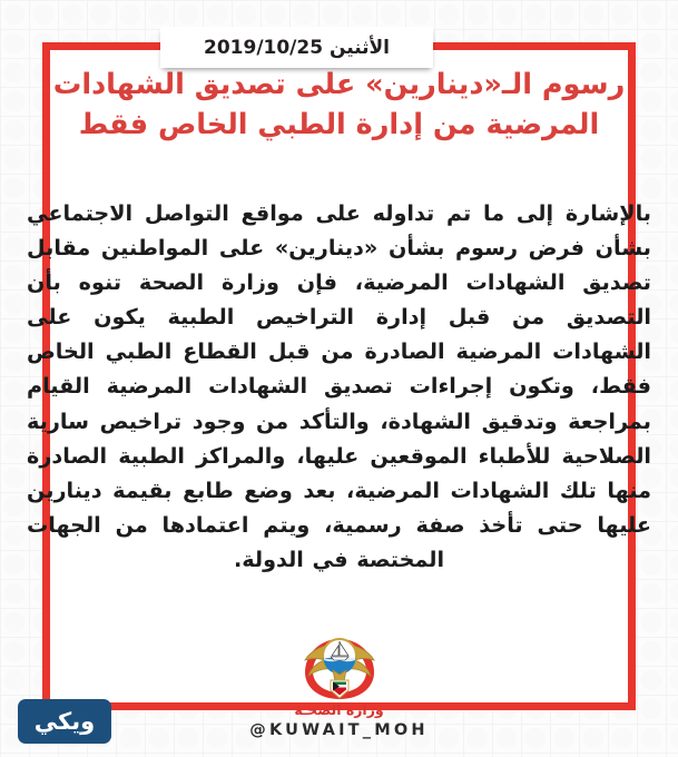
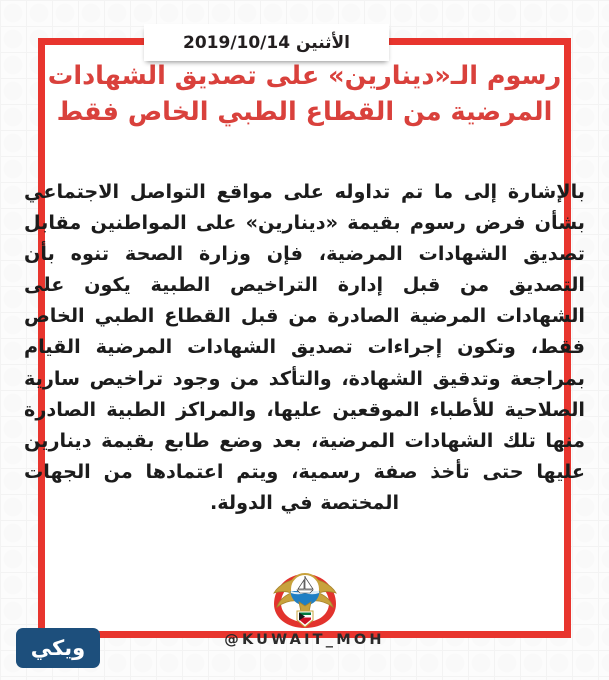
- الأثنين 2019/10/25
+ الأثنين 2019/10/14
- رسوم الـ«دينارين» على تصديق الشهادات المرضية من إدارة الطبي الخاص فقط
+ رسوم الـ«دينارين» على تصديق الشهادات المرضية من القطاع الطبي الخاص فقط
- بالإشارة إلى ما تم تداوله على مواقع التواصل الاجتماعي بشأن فرض رسوم بشأن «دينارين» على المواطنين مقابل تصديق الشهادات المرضية، فإن وزارة الصحة تنوه بأن التصديق من قبل إدارة التراخيص الطبية يكون على الشهادات المرضية الصادرة من قبل القطاع الطبي الخاص فقط، وتكون إجراءات تصديق الشهادات المرضية القيام بمراجعة وتدقيق الشهادة، والتأكد من وجود تراخيص سارية الصلاحية للأطباء الموقعين عليها، والمراكز الطبية الصادرة منها تلك الشهادات المرضية، بعد وضع طابع بقيمة دينارين عليها حتى تأخذ صفة رسمية، ويتم اعتمادها من الجهات المختصة في الدولة.
+ بالإشارة إلى ما تم تداوله على مواقع التواصل الاجتماعي بشأن فرض رسوم بقيمة «دينارين» على المواطنين مقابل تصديق الشهادات المرضية، فإن وزارة الصحة تنوه بأن التصديق من قبل إدارة التراخيص الطبية يكون على الشهادات المرضية الصادرة من قبل القطاع الطبي الخاص فقط، وتكون إجراءات تصديق الشهادات المرضية القيام بمراجعة وتدقيق الشهادة، والتأكد من وجود تراخيص سارية الصلاحية للأطباء الموقعين عليها، والمراكز الطبية الصادرة منها تلك الشهادات المرضية، بعد وضع طابع بقيمة دينارين عليها حتى تأخذ صفة رسمية، ويتم اعتمادها من الجهات المختصة في الدولة.
- وزارة الصحـة
  @KUWAIT_MOH
  ويكي
